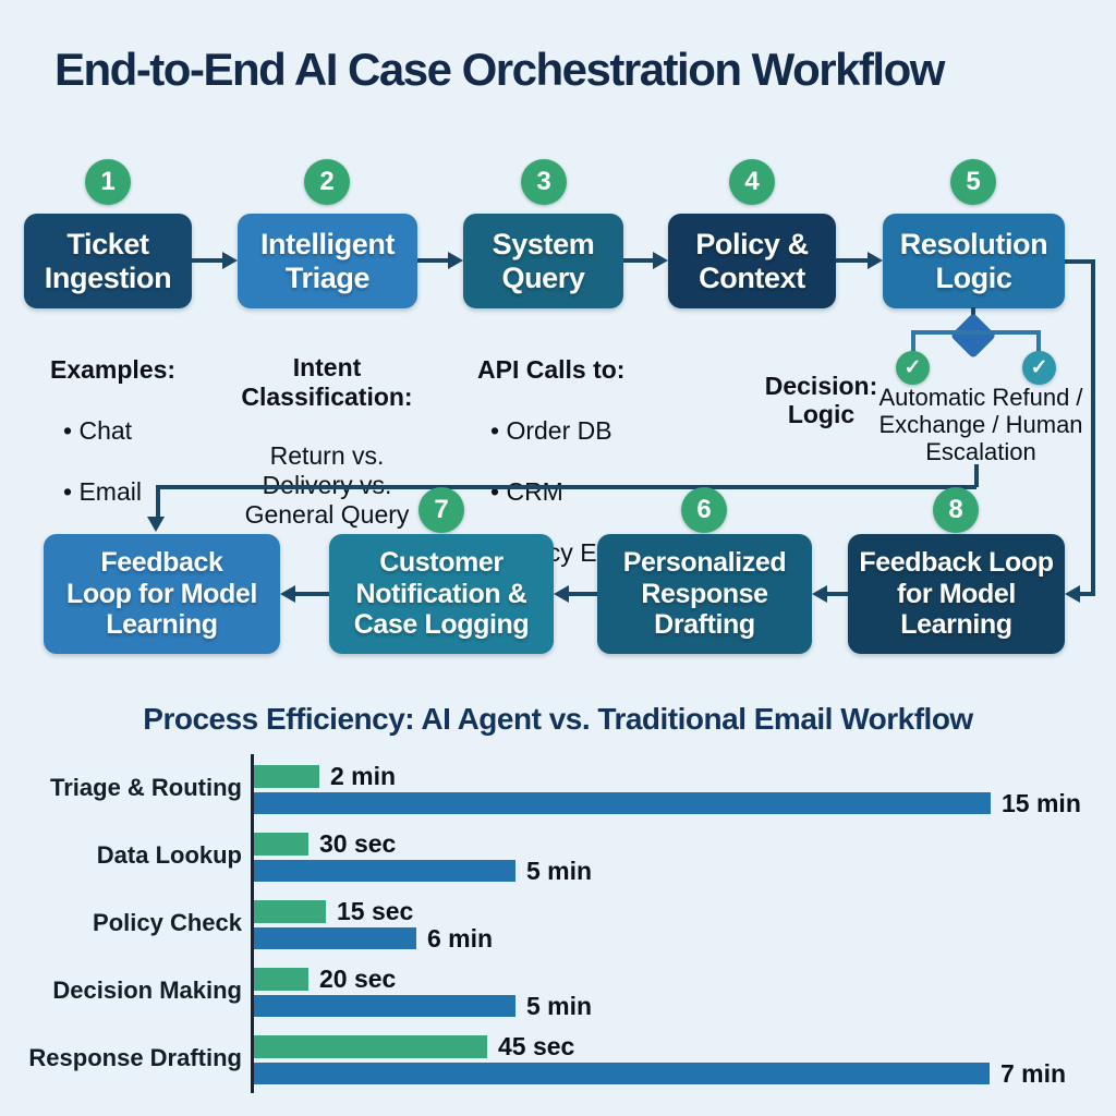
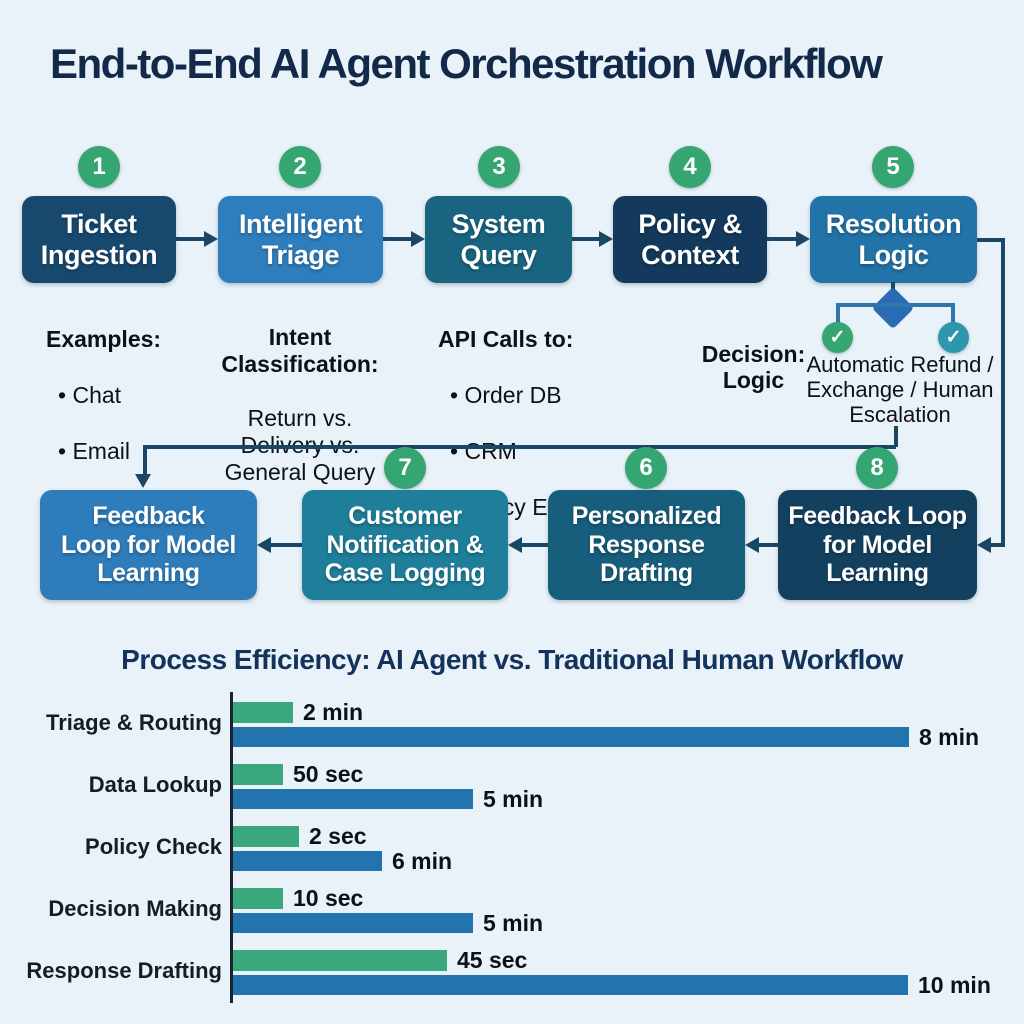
- End-to-End AI Case Orchestration Workflow
+ End-to-End AI Agent Orchestration Workflow
  1
  2
  3
  4
  5
  Ticket
  Ingestion
  Intelligent
  Triage
  System
  Query
  Policy &
  Context
  Resolution
  Logic
  ✓
  ✓
  Examples:
  Chat
  Email
  Intent
  Classification:
  Return vs.
  General Query
  API Calls to:
  Order DB
  CRM
  Decision:
  Logic
  Automatic Refund /
  Exchange / Human
  Escalation
  7
  6
  8
  Feedback
  Loop for Model
  Learning
  Customer
  Notification &
  Case Logging
  Personalized
  Response
  Drafting
  Feedback Loop
  for Model
  Learning
- Process Efficiency: AI Agent vs. Traditional Email Workflow
+ Process Efficiency: AI Agent vs. Traditional Human Workflow
  Triage & Routing
  2 min
- 15 min
+ 8 min
  Data Lookup
- 30 sec
+ 50 sec
  5 min
  Policy Check
- 15 sec
+ 2 sec
  6 min
  Decision Making
- 20 sec
+ 10 sec
  5 min
  Response Drafting
  45 sec
- 7 min
+ 10 min
